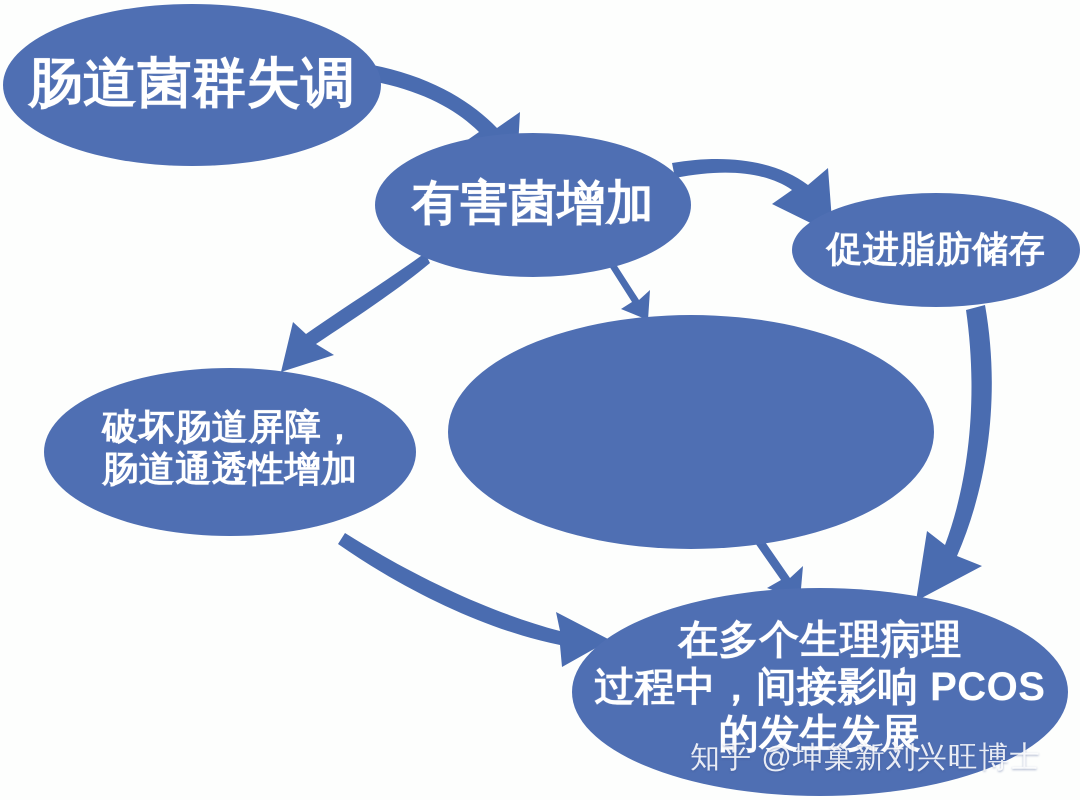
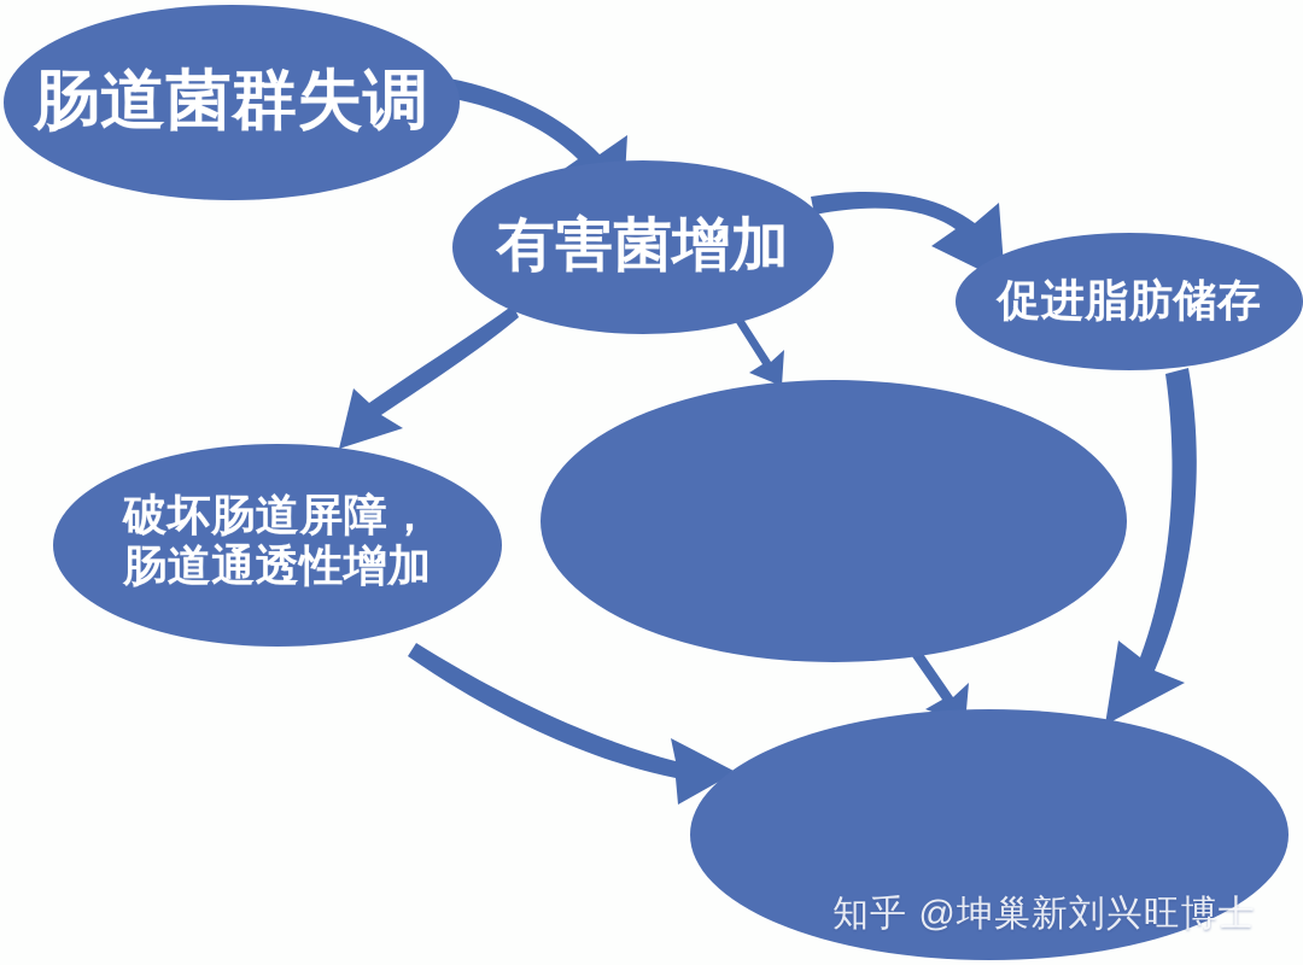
  肠道菌群失调
  有害菌增加
  促进脂肪储存
  破坏肠道屏障，
  肠道通透性增加
- 在多个生理病理
- 过程中，间接影响 PCOS
- 的发生发展
  知乎 @坤巢新刘兴旺博士
